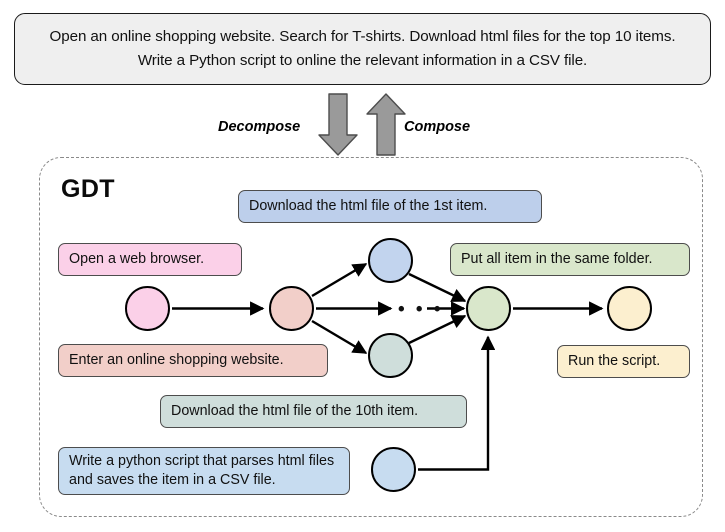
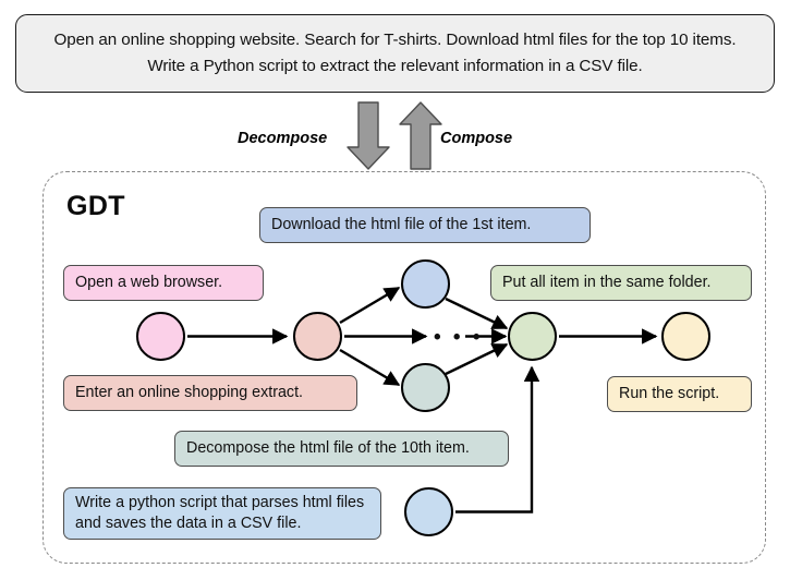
- Open an online shopping website. Search for T-shirts. Download html files for the top 10 items. Write a Python script to online the relevant information in a CSV file.
+ Open an online shopping website. Search for T-shirts. Download html files for the top 10 items. Write a Python script to extract the relevant information in a CSV file.
  Decompose
  Compose
  GDT
  Open a web browser.
  Download the html file of the 1st item.
- Enter an online shopping website.
+ Enter an online shopping extract.
  Put all item in the same folder.
  Run the script.
- Download the html file of the 10th item.
+ Decompose the html file of the 10th item.
- Write a python script that parses html files and saves the item in a CSV file.
+ Write a python script that parses html files and saves the data in a CSV file.
  • • •
